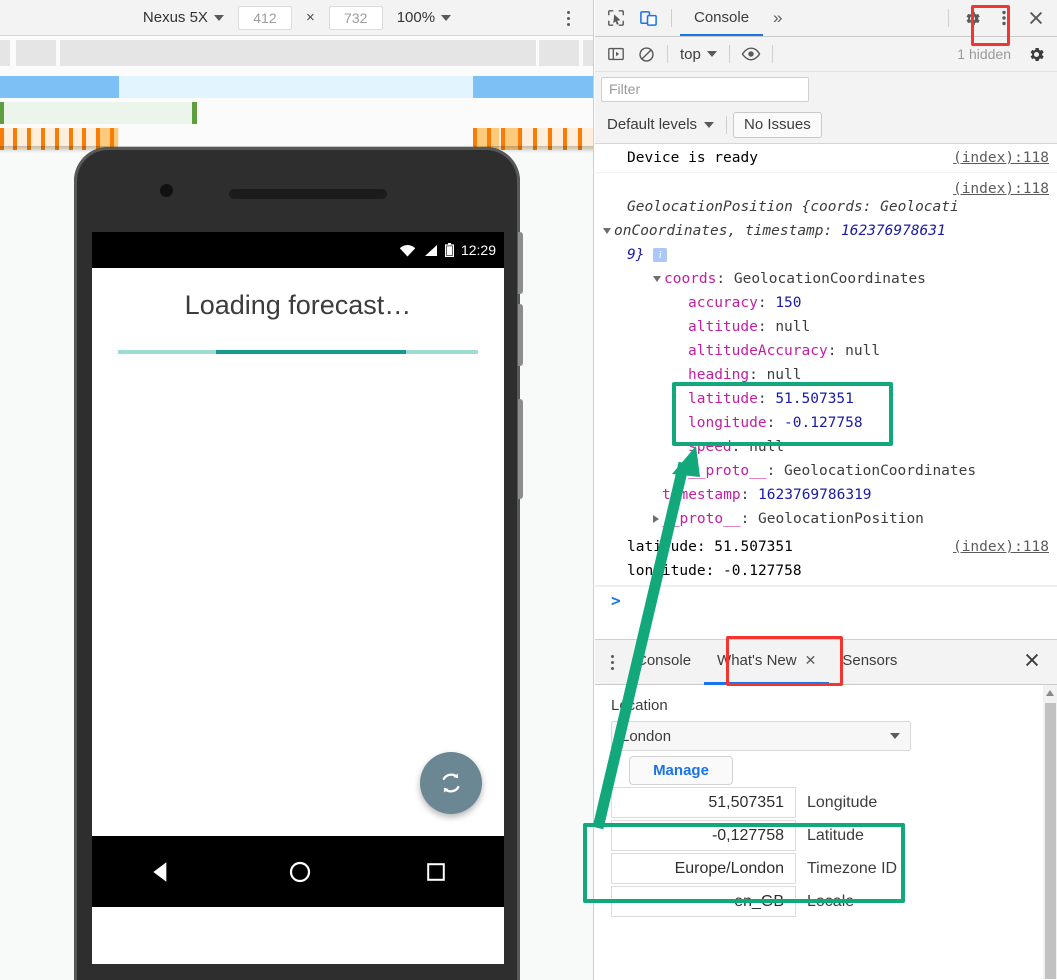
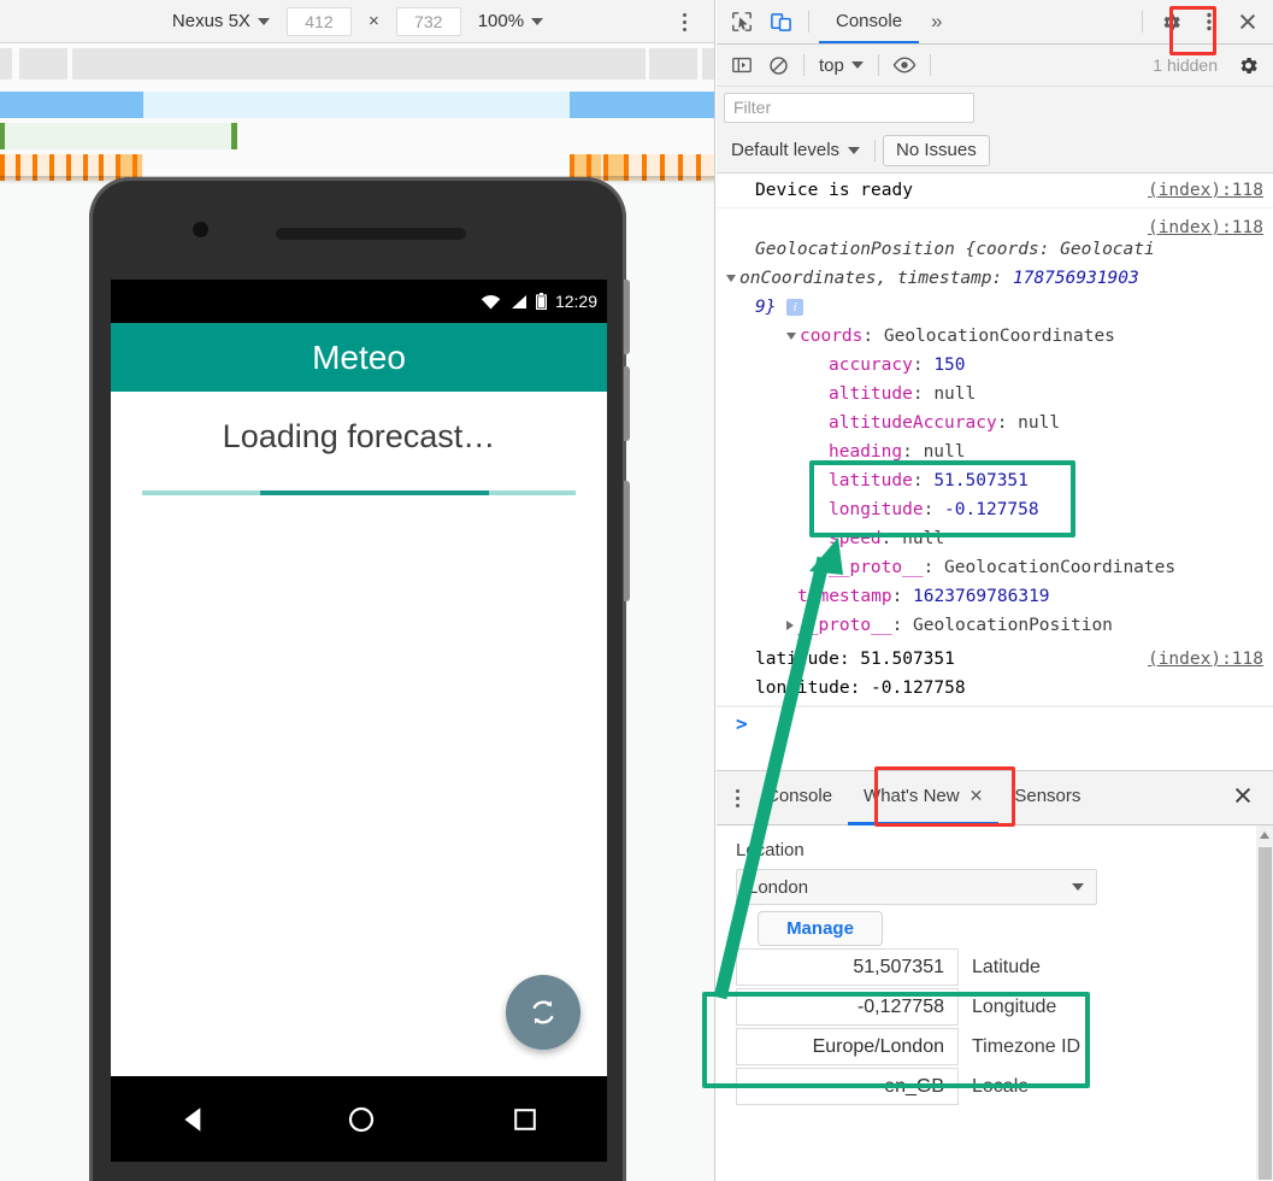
  Nexus 5X
  412
  ×
  732
  100%
  12:29
+ Meteo
  Loading forecast…
  Console
  »
  top
  1 hidden
  Filter
  Default levels
  No Issues
  Device is ready
  (index):118
  (index):118
  GeolocationPosition {coords: Geolocati
- onCoordinates, timestamp: 162376978631
+ onCoordinates, timestamp: 178756931903
  9} i
  coords: GeolocationCoordinates
  accuracy: 150
  altitude: null
  altitudeAccuracy: null
  heading: null
  latitude: 51.507351
  longitude: -0.127758
  speed: null
  _proto__: GeolocationCoordinates
  tmestamp: 1623769786319
  proto__: GeolocationPosition
  latiude: 51.507351
  lonitude: -0.127758
  (index):118
  >
  onsole
  What's New
  ✕
  Sensors
  Lation
  ondon
  Manage
  51,507351
- Longitude
+ Latitude
  -0,127758
- Latitude
+ Longitude
  Europe/London
  Timezone ID
  en_GB
  Locale
